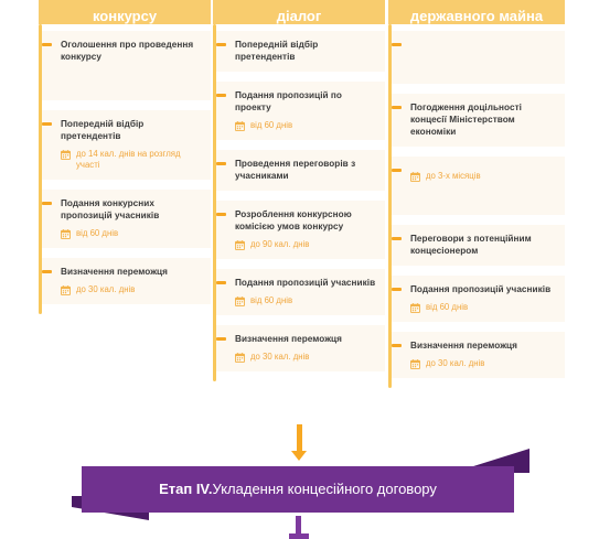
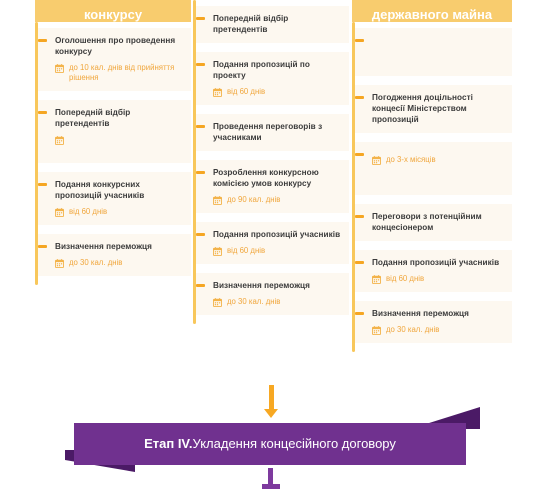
  конкурсу
  Оголошення про проведення конкурсу
+ до 10 кал. днів від прийняття рішення
  Попередній відбір претендентів
- до 14 кал. днів на розгляд участі
  Подання конкурсних пропозицій учасників
  від 60 днів
  Визначення переможця
  до 30 кал. днів
- діалог
  Попередній відбір претендентів
  Подання пропозицій по проекту
  від 60 днів
  Проведення переговорів з учасниками
  Розроблення конкурсною комісією умов конкурсу
  до 90 кал. днів
  Подання пропозицій учасників
  від 60 днів
  Визначення переможця
  до 30 кал. днів
  державного майна
- Погодження доцільності концесії Міністерством економіки
+ Погодження доцільності концесії Міністерством пропозицій
  до 3-х місяців
  Переговори з потенційним концесіонером
  Подання пропозицій учасників
  від 60 днів
  Визначення переможця
  до 30 кал. днів
  Етап IV.
  Укладення концесійного договору
